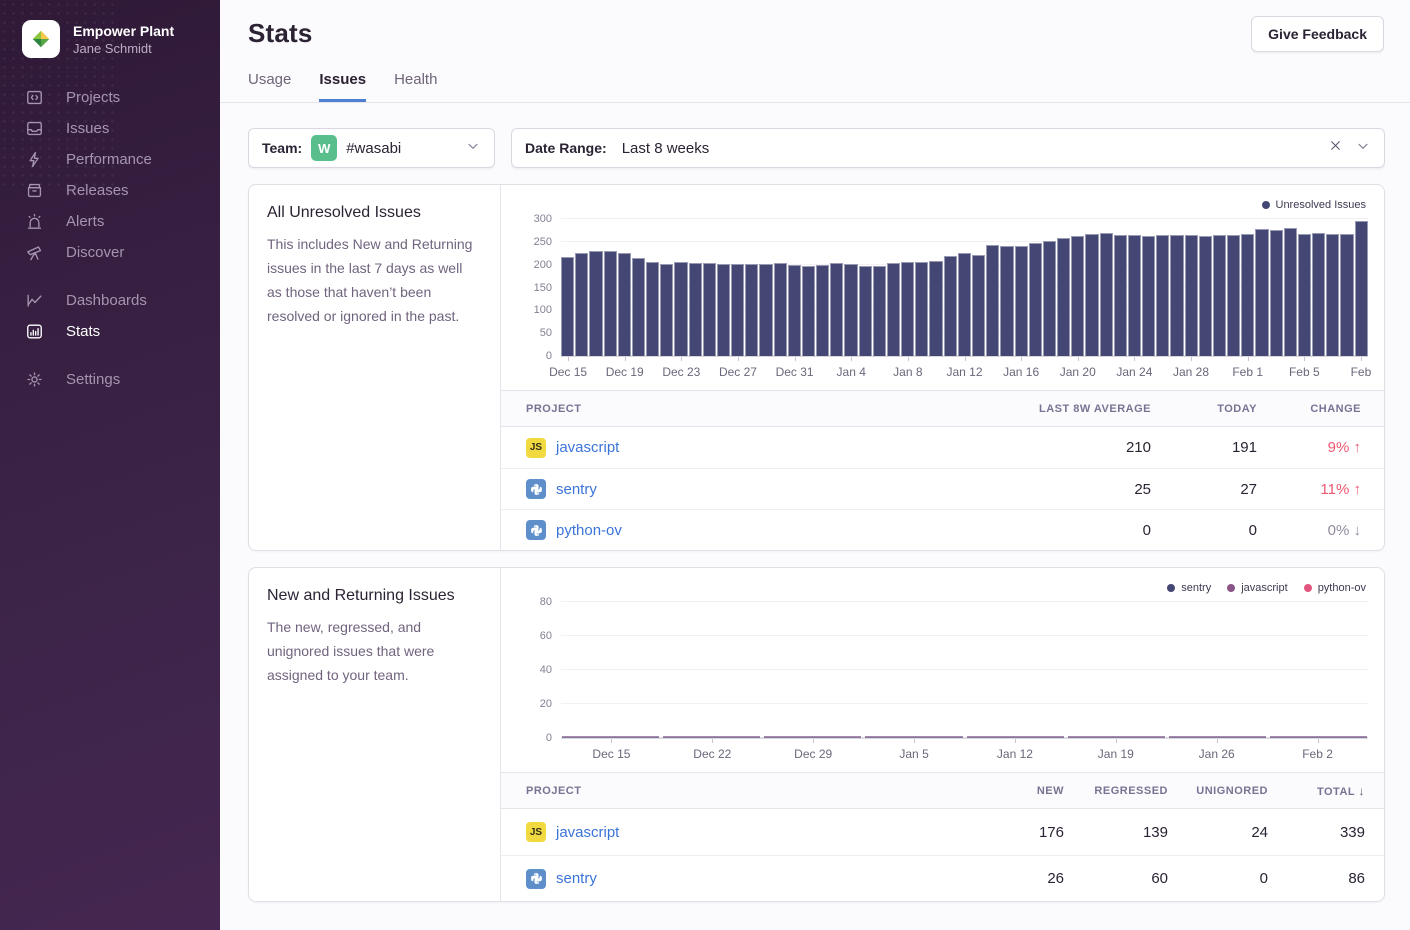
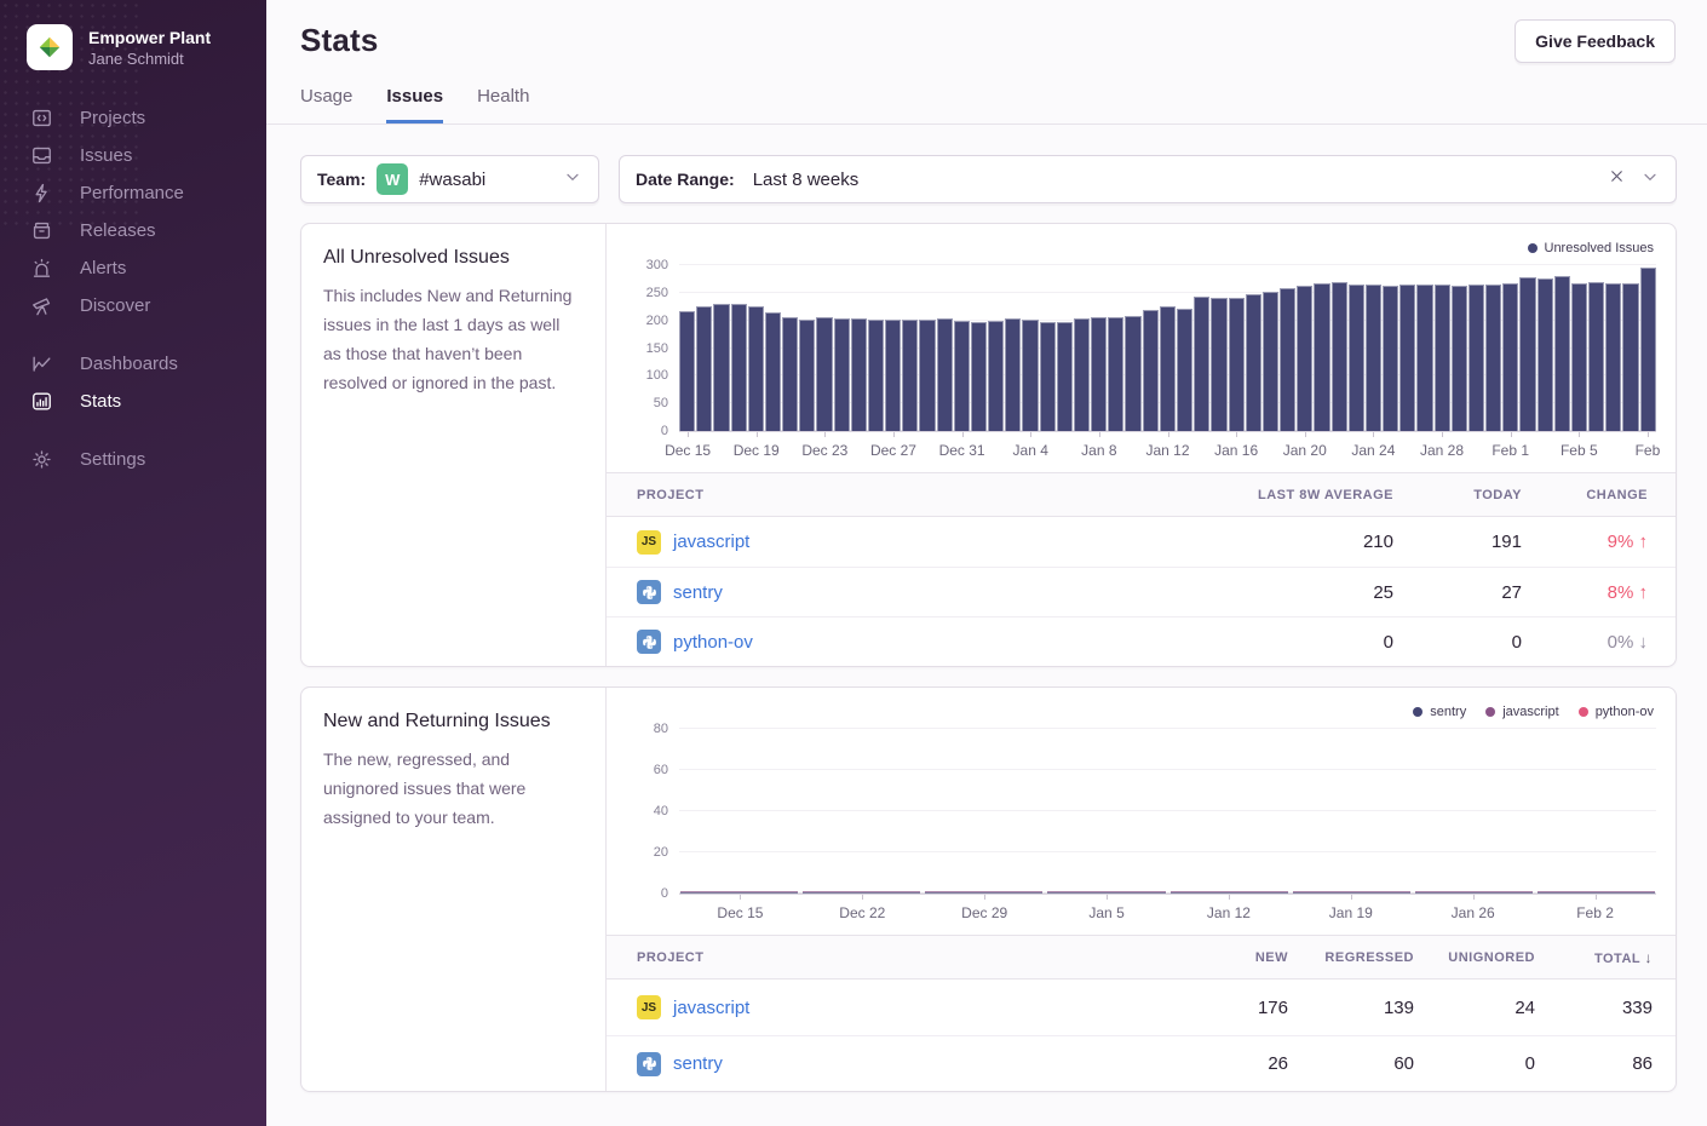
  Empower Plant
  Jane Schmidt
  Releases
  Alerts
  Discover
  Dashboards
  Stats
  Settings
  Stats
  Give Feedback
  Usage
  Issues
  Health
  Team:
  W
  #wasabi
  Date Range:
  Last 8 weeks
  All Unresolved Issues
- This includes New and Returning issues in the last 7 days as well as those that haven’t been resolved or ignored in the past.
+ This includes New and Returning issues in the last 1 days as well as those that haven’t been resolved or ignored in the past.
  Unresolved Issues
  0
  50
  100
  150
  200
  250
  300
  Dec 15
  Dec 19
  Dec 23
  Dec 27
  Dec 31
  Jan 4
  Jan 8
  Jan 12
  Jan 16
  Jan 20
  Jan 24
  Jan 28
  Feb 1
  Feb 5
  Feb
  PROJECT
  LAST 8W AVERAGE
  TODAY
  CHANGE
  JS
  javascript
  210
  191
  9% ↑
  sentry
  25
  27
- 11% ↑
+ 8% ↑
  python-ov
  0
  0
  0% ↓
  New and Returning Issues
  The new, regressed, and unignored issues that were assigned to your team.
  sentry
  javascript
  python-ov
  0
  20
  40
  60
  80
  Dec 15
  Dec 22
  Dec 29
  Jan 5
  Jan 12
  Jan 19
  Jan 26
  Feb 2
  PROJECT
  NEW
  REGRESSED
  UNIGNORED
  TOTAL ↓
  JS
  javascript
  176
  139
  24
  339
  sentry
  26
  60
  0
  86
